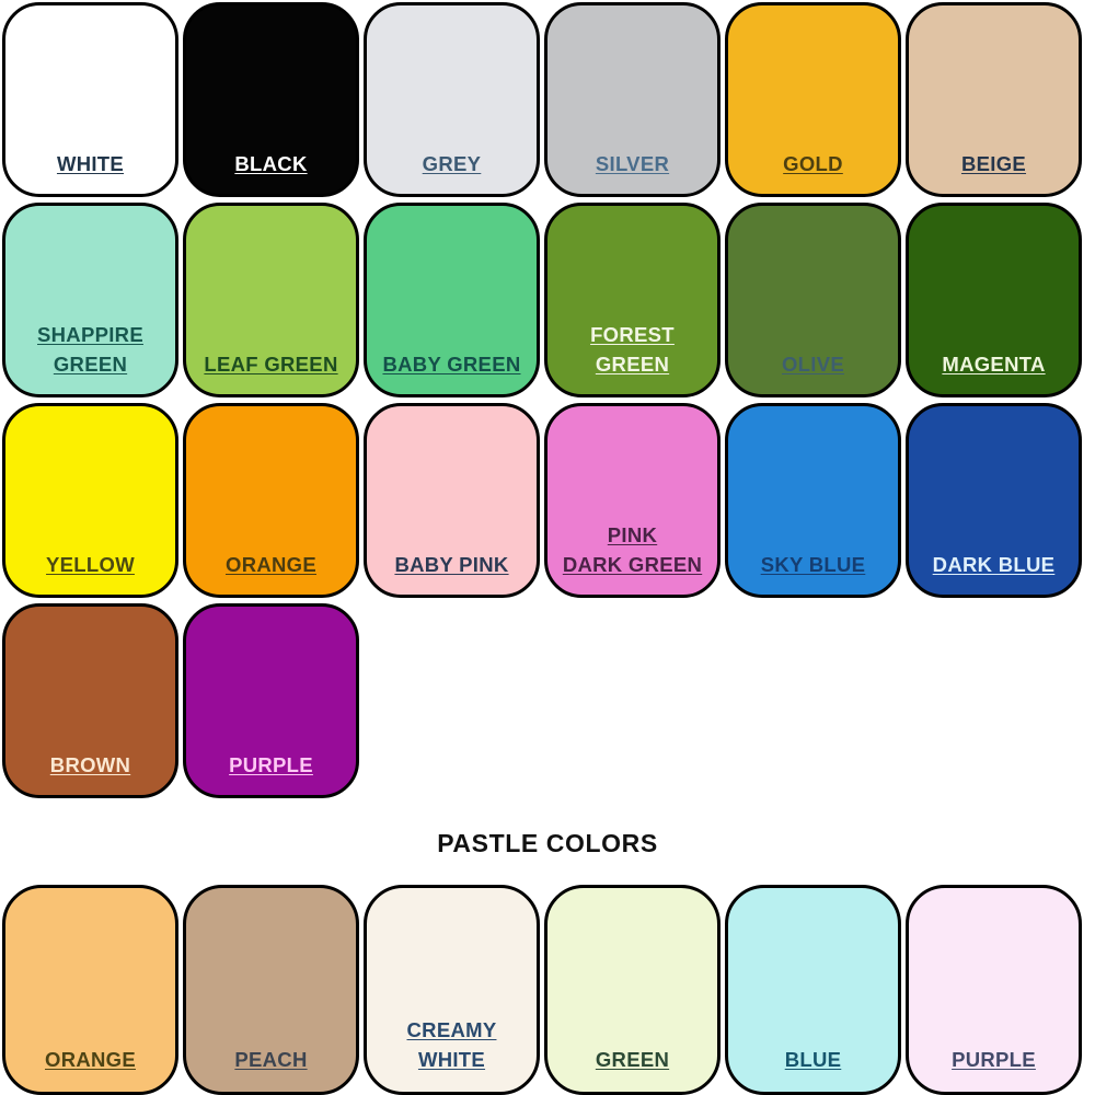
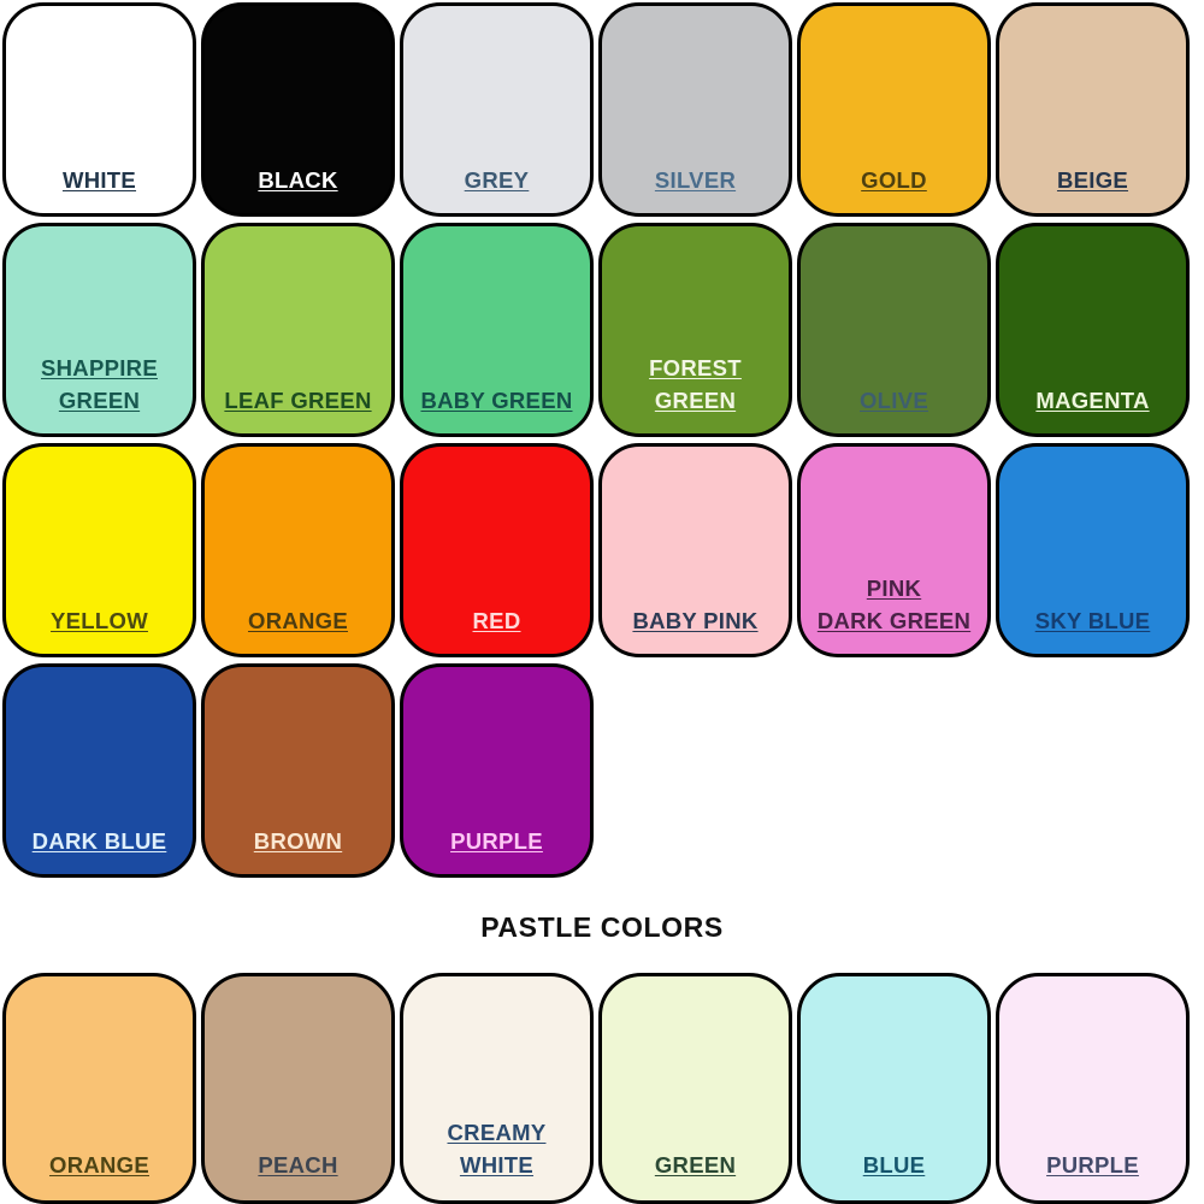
  WHITE
  BLACK
  GREY
  SILVER
  GOLD
  BEIGE
  SHAPPIRE
  GREEN
  LEAF GREEN
  BABY GREEN
  FOREST
  GREEN
  OLIVE
  MAGENTA
  YELLOW
  ORANGE
+ RED
  BABY PINK
  PINK
  DARK GREEN
  SKY BLUE
  DARK BLUE
  BROWN
  PURPLE
  PASTLE COLORS
  ORANGE
  PEACH
  CREAMY
  WHITE
  GREEN
  BLUE
  PURPLE
